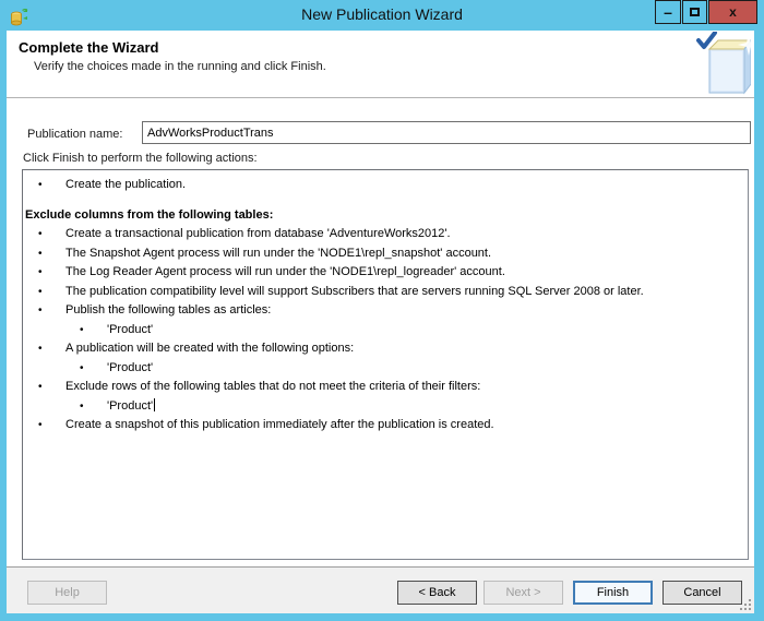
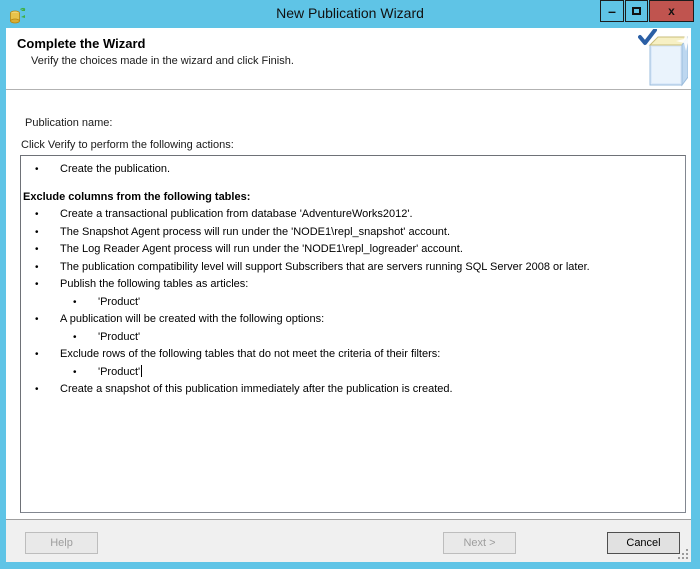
  New Publication Wizard
  –
  x
  Complete the Wizard
- Verify the choices made in the running and click Finish.
+ Verify the choices made in the wizard and click Finish.
  Publication name:
- AdvWorksProductTrans
- Click Finish to perform the following actions:
+ Click Verify to perform the following actions:
  •
  Create the publication.
  Exclude columns from the following tables:
  •
  Create a transactional publication from database 'AdventureWorks2012'.
  •
  The Snapshot Agent process will run under the 'NODE1\repl_snapshot' account.
  •
  The Log Reader Agent process will run under the 'NODE1\repl_logreader' account.
  •
  The publication compatibility level will support Subscribers that are servers running SQL Server 2008 or later.
  •
  Publish the following tables as articles:
  •
  'Product'
  •
  A publication will be created with the following options:
  •
  'Product'
  •
  Exclude rows of the following tables that do not meet the criteria of their filters:
  •
  'Product'
  •
  Create a snapshot of this publication immediately after the publication is created.
  Help
- < Back
  Next >
- Finish
  Cancel
